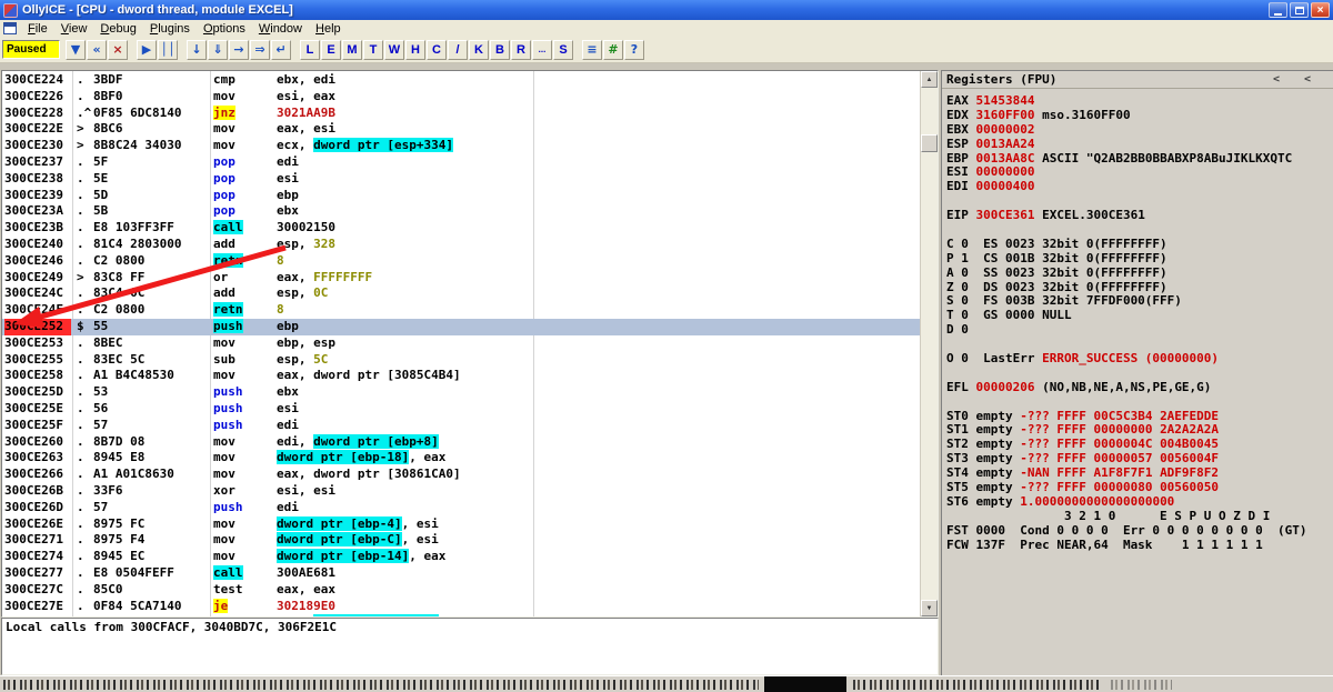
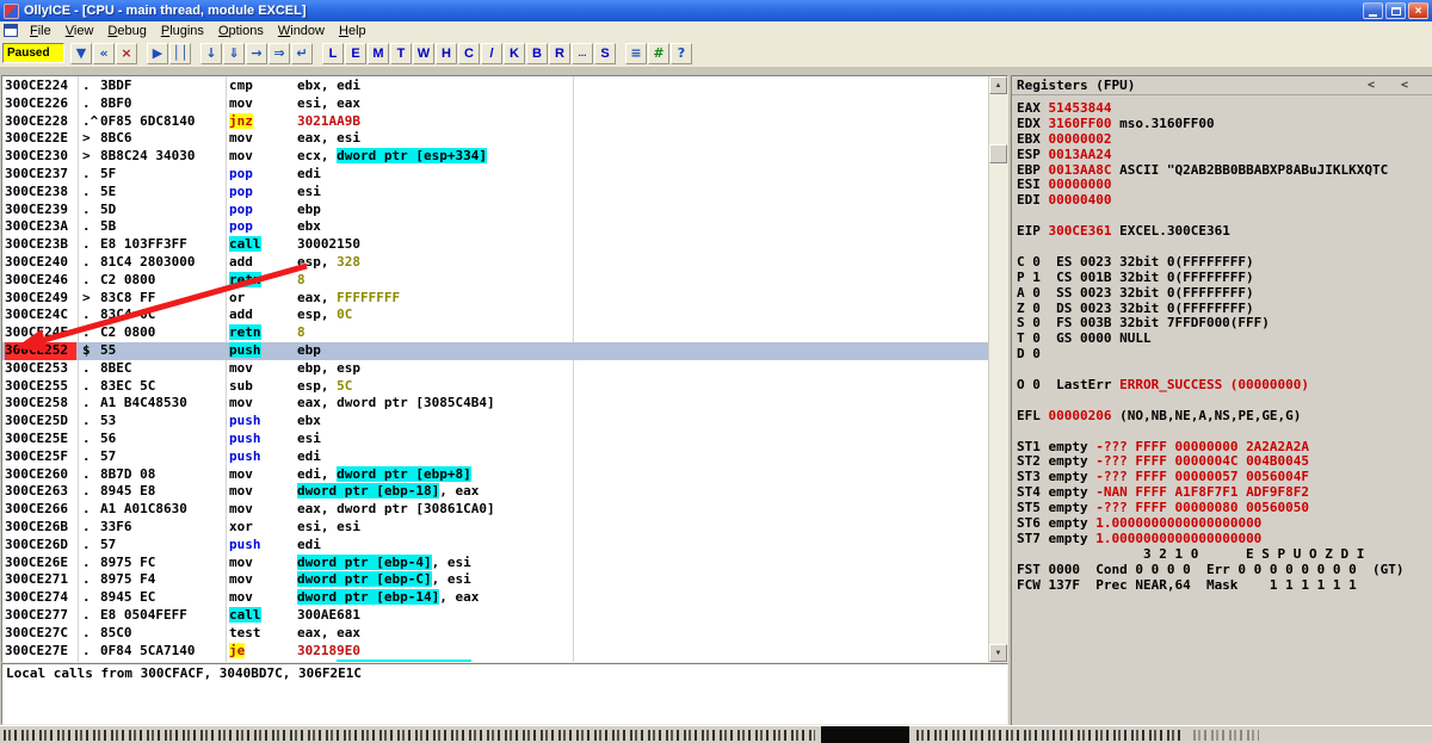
- OllyICE - [CPU - dword thread, module EXCEL]
+ OllyICE - [CPU - main thread, module EXCEL]
  ×
  File
  View
  Debug
  Plugins
  Options
  Window
  Help
  Paused
  ▼
  «
  ×
  ▶
  ││
  ↓
  ⇓
  →
  ⇒
  ↵
  L
  E
  M
  T
  W
  H
  C
  /
  K
  B
  R
  ...
  S
  ≡
  #
  ?
  300CE224
  .
  3BDF
  cmp ebx, edi
  300CE226
  .
  8BF0
  mov esi, eax
  300CE228
  .^
  0F85 6DC8140
  jnz 3021AA9B
  300CE22E
  >
  8BC6
  mov eax, esi
  300CE230
  >
  8B8C24 34030
  mov ecx, dword ptr [esp+334]
  300CE237
  .
  5F
  pop edi
  300CE238
  .
  5E
  pop esi
  300CE239
  .
  5D
  pop ebp
  300CE23A
  .
  5B
  pop ebx
  300CE23B
  .
  E8 103FF3FF
  call 30002150
  300CE240
  .
  81C4 2803000
  add esp, 328
  300CE246
  .
  C2 0800
  300CE249
  >
  83C8 FF
  or eax, FFFFFFFF
  300CE24C
  .
  add esp, 0C
  300C24
  .
  C2 0800
  retn 8
  300252
  $
  55
  push ebp
  300CE253
  .
  8BEC
  mov ebp, esp
  300CE255
  .
  83EC 5C
  sub esp, 5C
  300CE258
  .
  A1 B4C48530
  mov eax, dword ptr [3085C4B4]
  300CE25D
  .
  53
  push ebx
  300CE25E
  .
  56
  push esi
  300CE25F
  .
  57
  push edi
  300CE260
  .
  8B7D 08
  mov edi, dword ptr [ebp+8]
  300CE263
  .
  8945 E8
  mov dword ptr [ebp-18], eax
  300CE266
  .
  A1 A01C8630
  mov eax, dword ptr [30861CA0]
  300CE26B
  .
  33F6
  xor esi, esi
  300CE26D
  .
  57
  push edi
  300CE26E
  .
  8975 FC
  mov dword ptr [ebp-4], esi
  300CE271
  .
  8975 F4
  mov dword ptr [ebp-C], esi
  300CE274
  .
  8945 EC
  mov dword ptr [ebp-14], eax
  300CE277
  .
  E8 0504FEFF
  call 300AE681
  300CE27C
  .
  85C0
  test eax, eax
  300CE27E
  .
  0F84 5CA7140
  je 302189E0
  Registers (FPU)
  <
  <
  EAX 51453844
  EDX 3160FF00 mso.3160FF00
  EBX 00000002
  ESP 0013AA24
  EBP 0013AA8C ASCII "Q2AB2BB0BBABXP8ABuJIKLKXQTC
  ESI 00000000
  EDI 00000400
  EIP 300CE361 EXCEL.300CE361
  C 0 ES 0023 32bit 0(FFFFFFFF)
  P 1 CS 001B 32bit 0(FFFFFFFF)
  A 0 SS 0023 32bit 0(FFFFFFFF)
  Z 0 DS 0023 32bit 0(FFFFFFFF)
  S 0 FS 003B 32bit 7FFDF000(FFF)
  T 0 GS 0000 NULL
  D 0
  O 0 LastErr ERROR_SUCCESS (00000000)
  EFL 00000206 (NO,NB,NE,A,NS,PE,GE,G)
- ST0 empty -??? FFFF 00C5C3B4 2AEFEDDE
  ST1 empty -??? FFFF 00000000 2A2A2A2A
  ST2 empty -??? FFFF 0000004C 004B0045
  ST3 empty -??? FFFF 00000057 0056004F
  ST4 empty -NAN FFFF A1F8F7F1 ADF9F8F2
  ST5 empty -??? FFFF 00000080 00560050
  ST6 empty 1.0000000000000000000
+ ST7 empty 1.0000000000000000000
  3 2 1 0 E S P U O Z D I
  FST 0000 Cond 0 0 0 0 Err 0 0 0 0 0 0 0 0 (GT)
  FCW 137F Prec NEAR,64 Mask 1 1 1 1 1 1
  Local calls from 300CFACF, 3040BD7C, 306F2E1C
